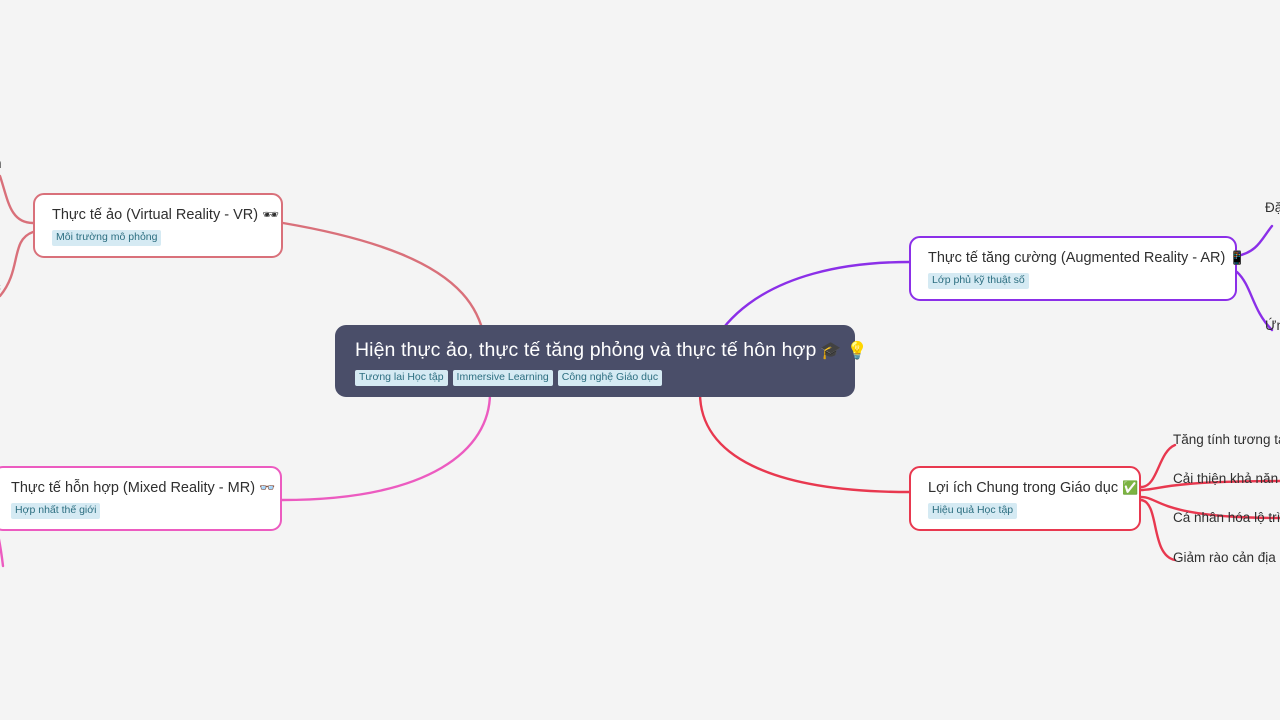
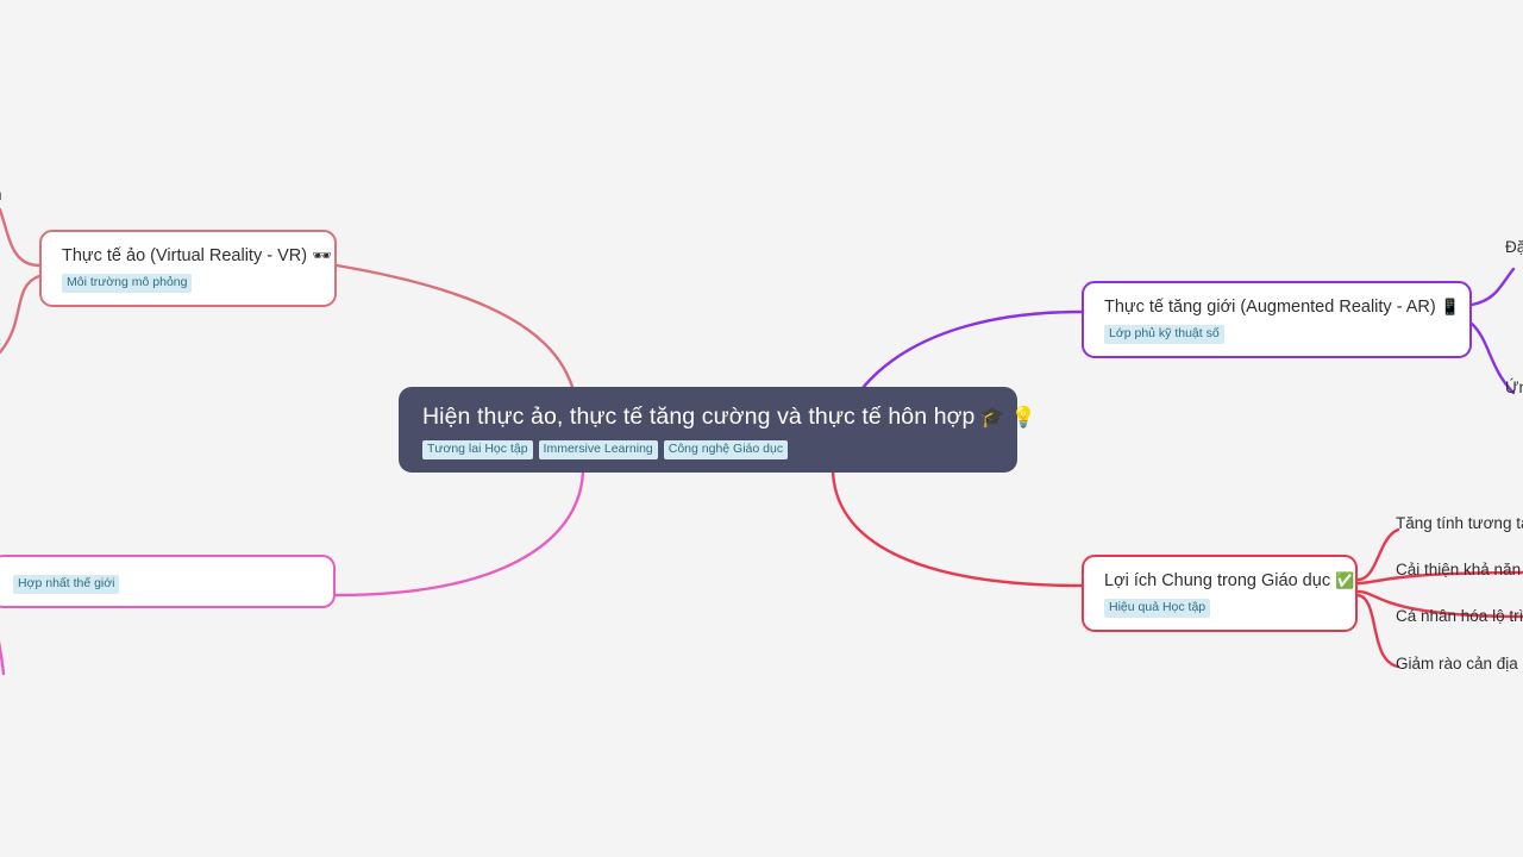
- Hiện thực ảo, thực tế tăng phỏng và thực tế hôn hợp 🎓 💡
+ Hiện thực ảo, thực tế tăng cường và thực tế hôn hợp 🎓 💡
  Tương lai Học tập
  Immersive Learning
  Công nghệ Giáo dục
  Thực tế ảo (Virtual Reality - VR) 🕶
  Môi trường mô phỏng
- Thực tế tăng cường (Augmented Reality - AR) 📱
+ Thực tế tăng giới (Augmented Reality - AR) 📱
  Lớp phủ kỹ thuật số
- Thực tế hỗn hợp (Mixed Reality - MR) 👓
  Hợp nhất thế giới
  Lợi ích Chung trong Giáo dục ✅
  Hiệu quả Học tập
  Tăng tính tương t
  Cải thiện khả năn
  Cá nhân hóa lộ trì
  Giảm rào cản địa
  Đặ
